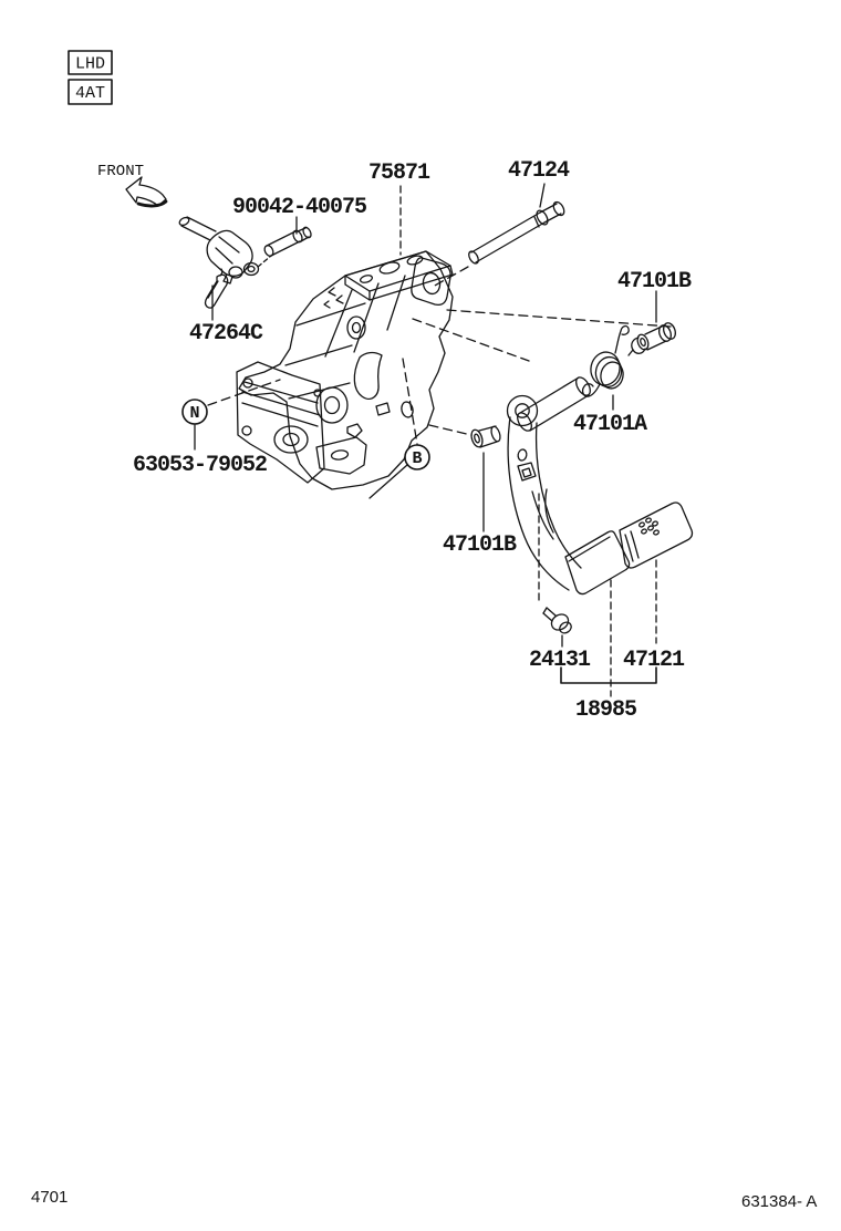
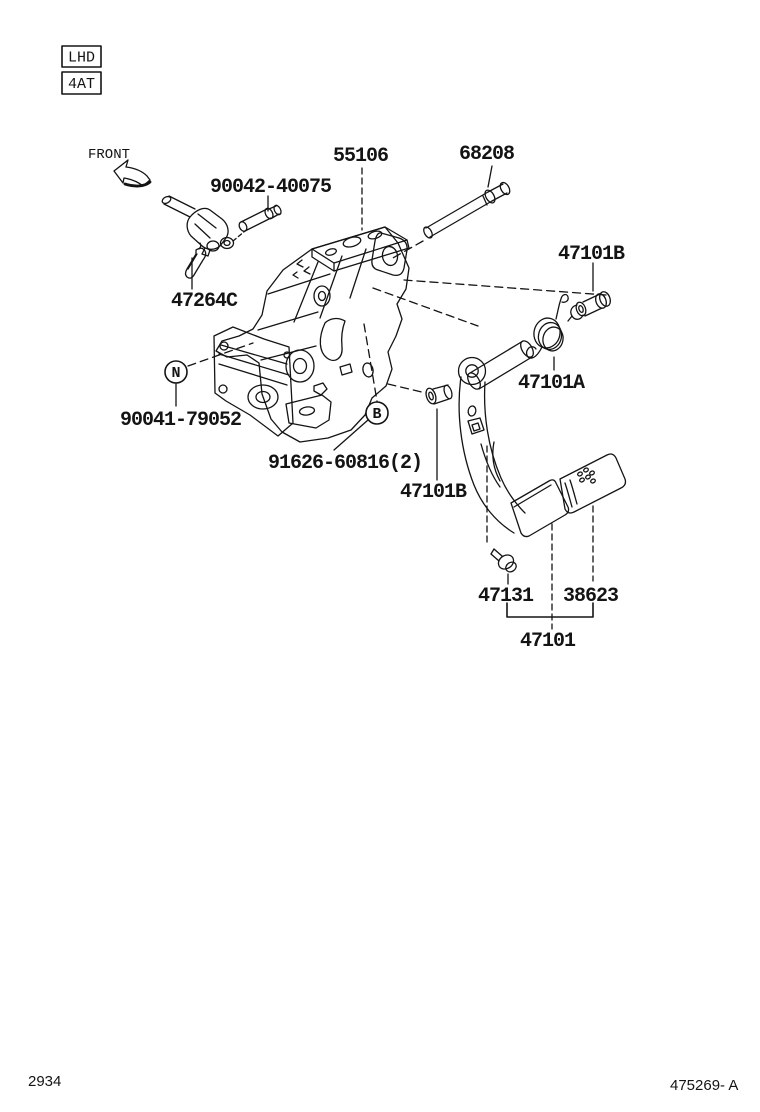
  LHD
  4AT
  FRONT
  N
  B
  90042-40075
- 75871
+ 55106
- 47124
+ 68208
  47101B
  47264C
  47101A
- 63053-79052
+ 90041-79052
+ 91626-60816(2)
  47101B
- 24131
+ 47131
- 47121
+ 38623
- 18985
+ 47101
- 4701
+ 2934
- 631384- A
+ 475269- A
